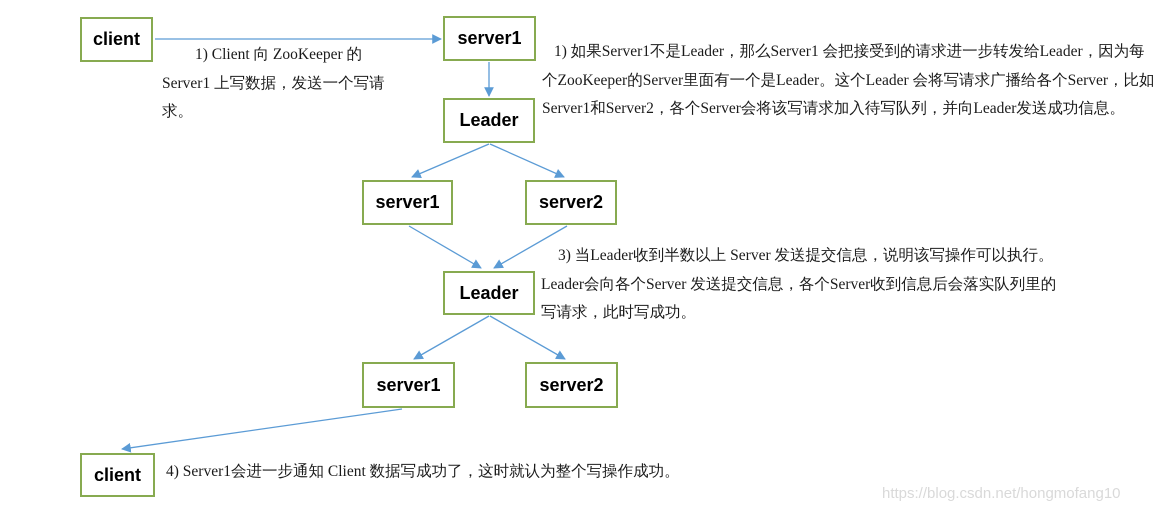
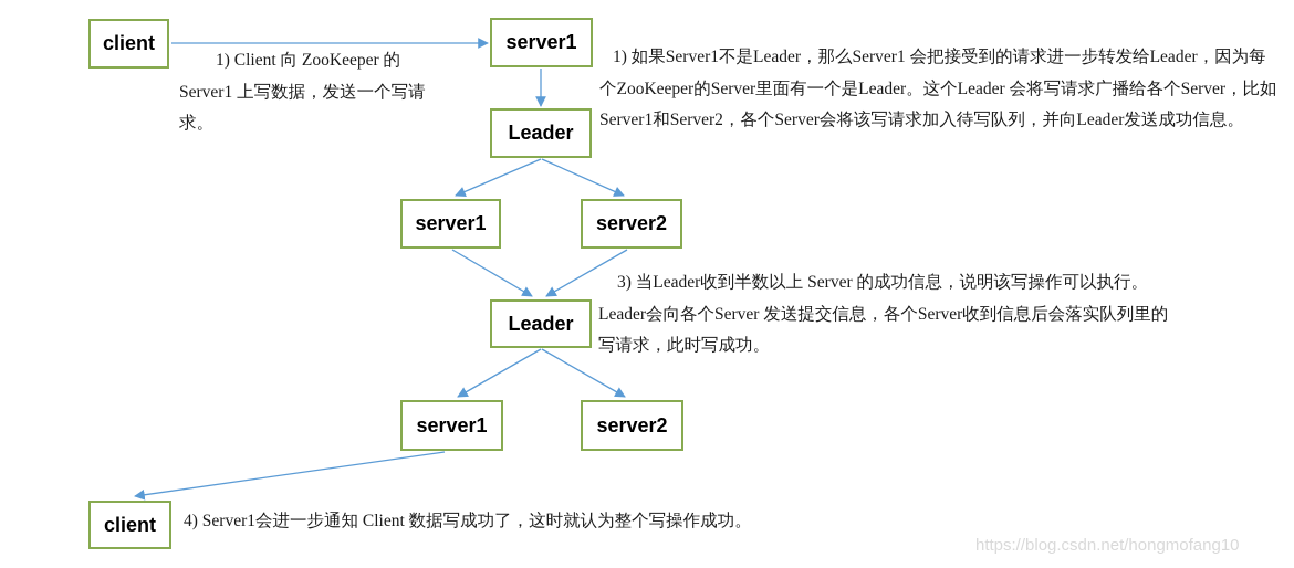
  client
  server1
  Leader
  server1
  server2
  Leader
  server1
  server2
  client
  1) Client 向 ZooKeeper 的Server1 上写数据，发送一个写请求。
  1) 如果Server1不是Leader，那么Server1 会把接受到的请求进一步转发给Leader，因为每个ZooKeeper的Server里面有一个是Leader。这个Leader 会将写请求广播给各个Server，比如Server1和Server2，各个Server会将该写请求加入待写队列，并向Leader发送成功信息。
- 3) 当Leader收到半数以上 Server 发送提交信息，说明该写操作可以执行。Leader会向各个Server 发送提交信息，各个Server收到信息后会落实队列里的写请求，此时写成功。
+ 3) 当Leader收到半数以上 Server 的成功信息，说明该写操作可以执行。Leader会向各个Server 发送提交信息，各个Server收到信息后会落实队列里的写请求，此时写成功。
  4) Server1会进一步通知 Client 数据写成功了，这时就认为整个写操作成功。
  https://blog.csdn.net/hongmofang10
